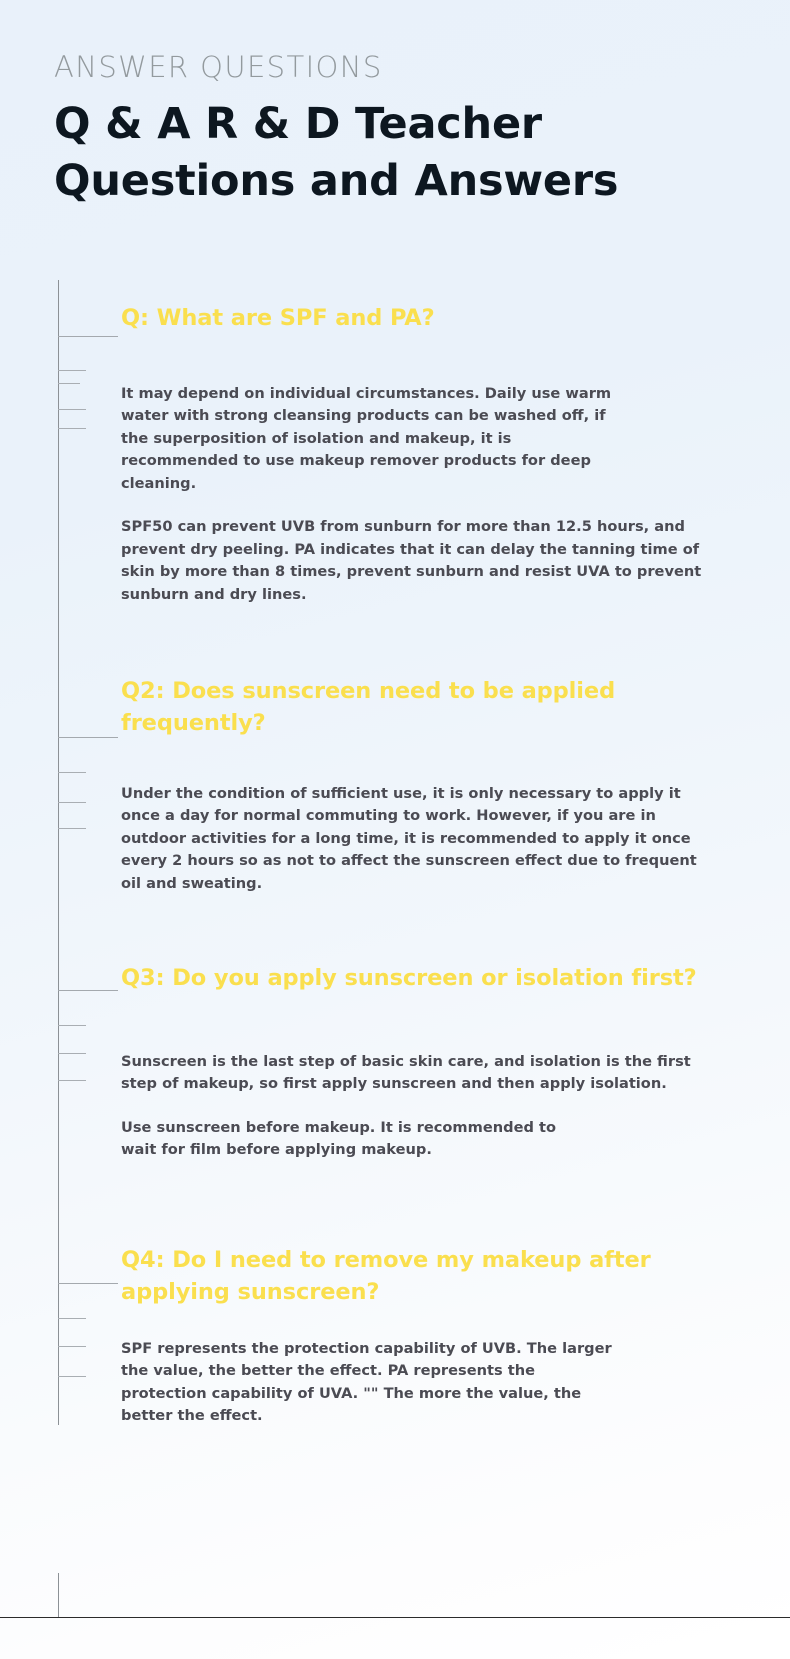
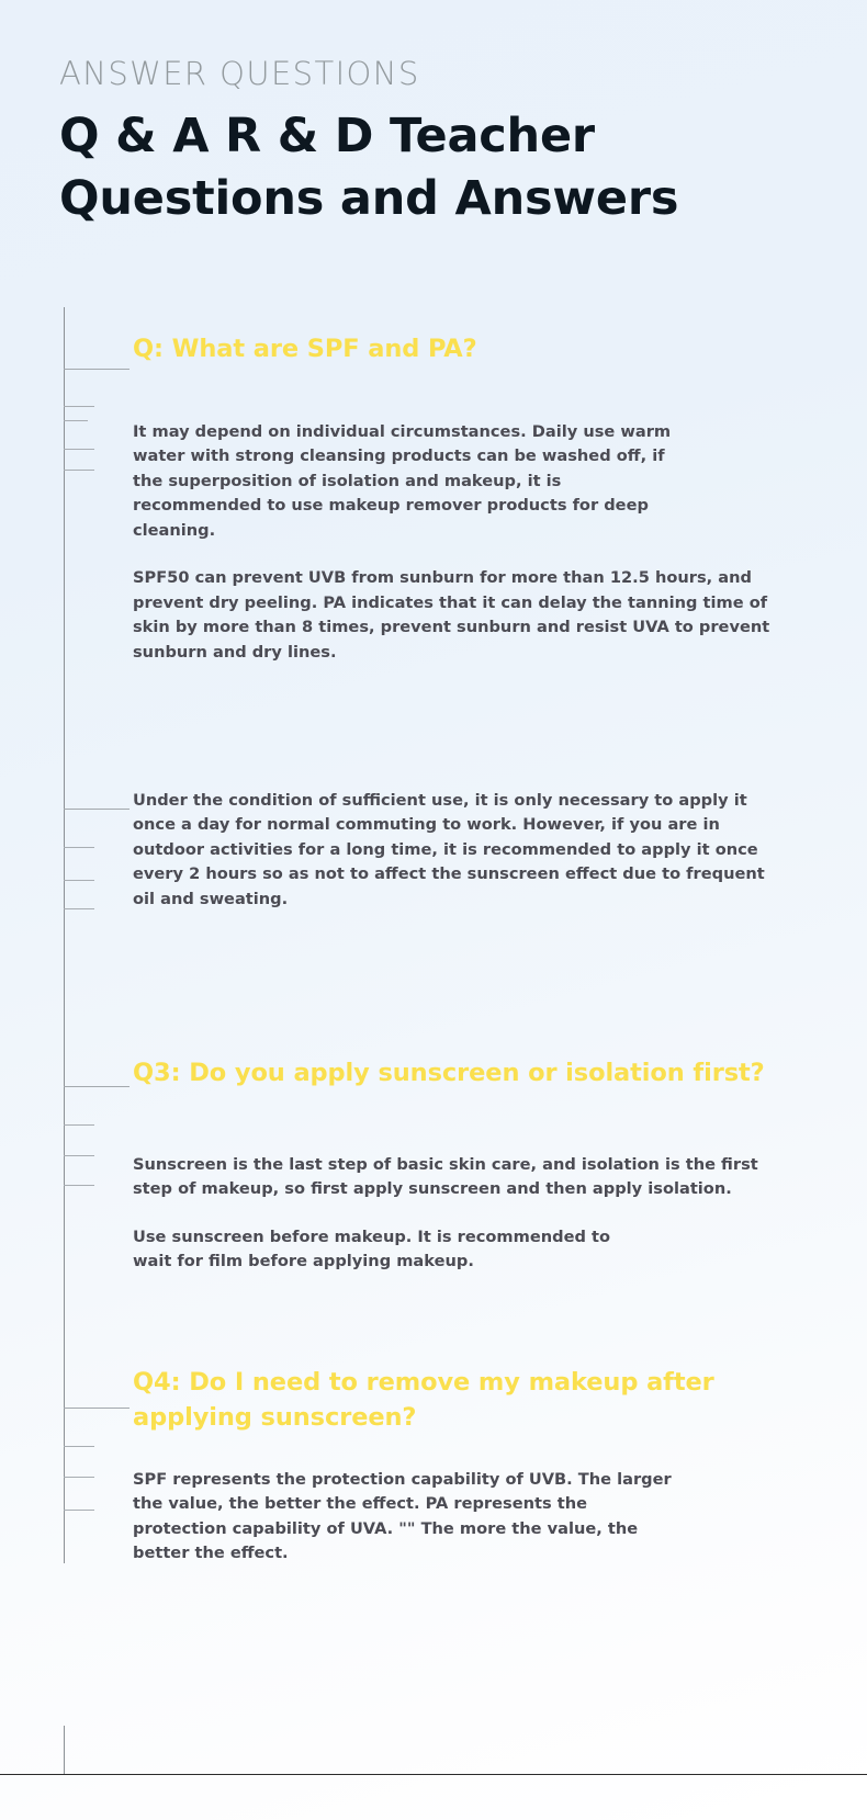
  ANSWER QUESTIONS
  Q & A R & D Teacher
  Questions and Answers
  Q: What are SPF and PA?
  It may depend on individual circumstances. Daily use warm water with strong cleansing products can be washed off, if the superposition of isolation and makeup, it is recommended to use makeup remover products for deep cleaning.
  SPF50 can prevent UVB from sunburn for more than 12.5 hours, and prevent dry peeling. PA indicates that it can delay the tanning time of skin by more than 8 times, prevent sunburn and resist UVA to prevent sunburn and dry lines.
- Q2: Does sunscreen need to be applied frequently?
  Under the condition of sufficient use, it is only necessary to apply it once a day for normal commuting to work. However, if you are in outdoor activities for a long time, it is recommended to apply it once every 2 hours so as not to affect the sunscreen effect due to frequent oil and sweating.
  Q3: Do you apply sunscreen or isolation first?
  Sunscreen is the last step of basic skin care, and isolation is the first step of makeup, so first apply sunscreen and then apply isolation.
  Use sunscreen before makeup. It is recommended to wait for film before applying makeup.
  Q4: Do I need to remove my makeup after applying sunscreen?
  SPF represents the protection capability of UVB. The larger the value, the better the effect. PA represents the protection capability of UVA. "" The more the value, the better the effect.
